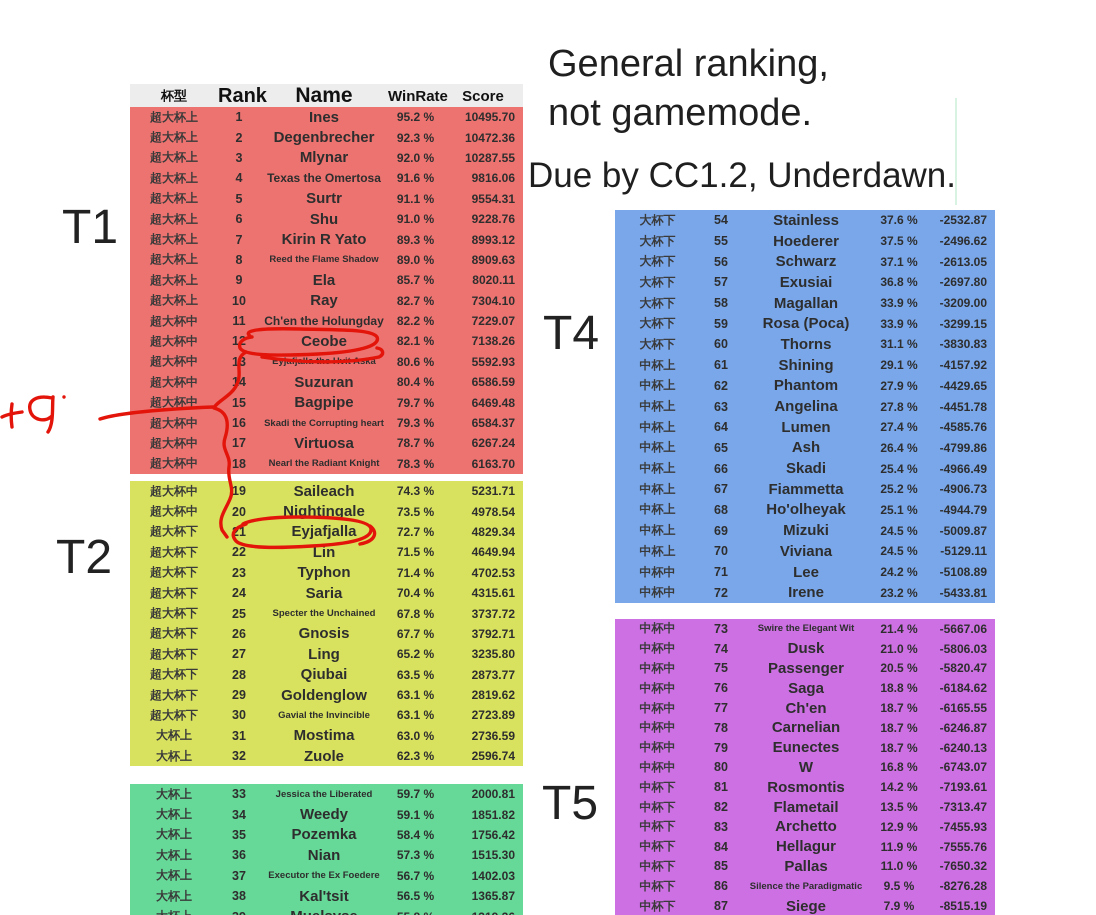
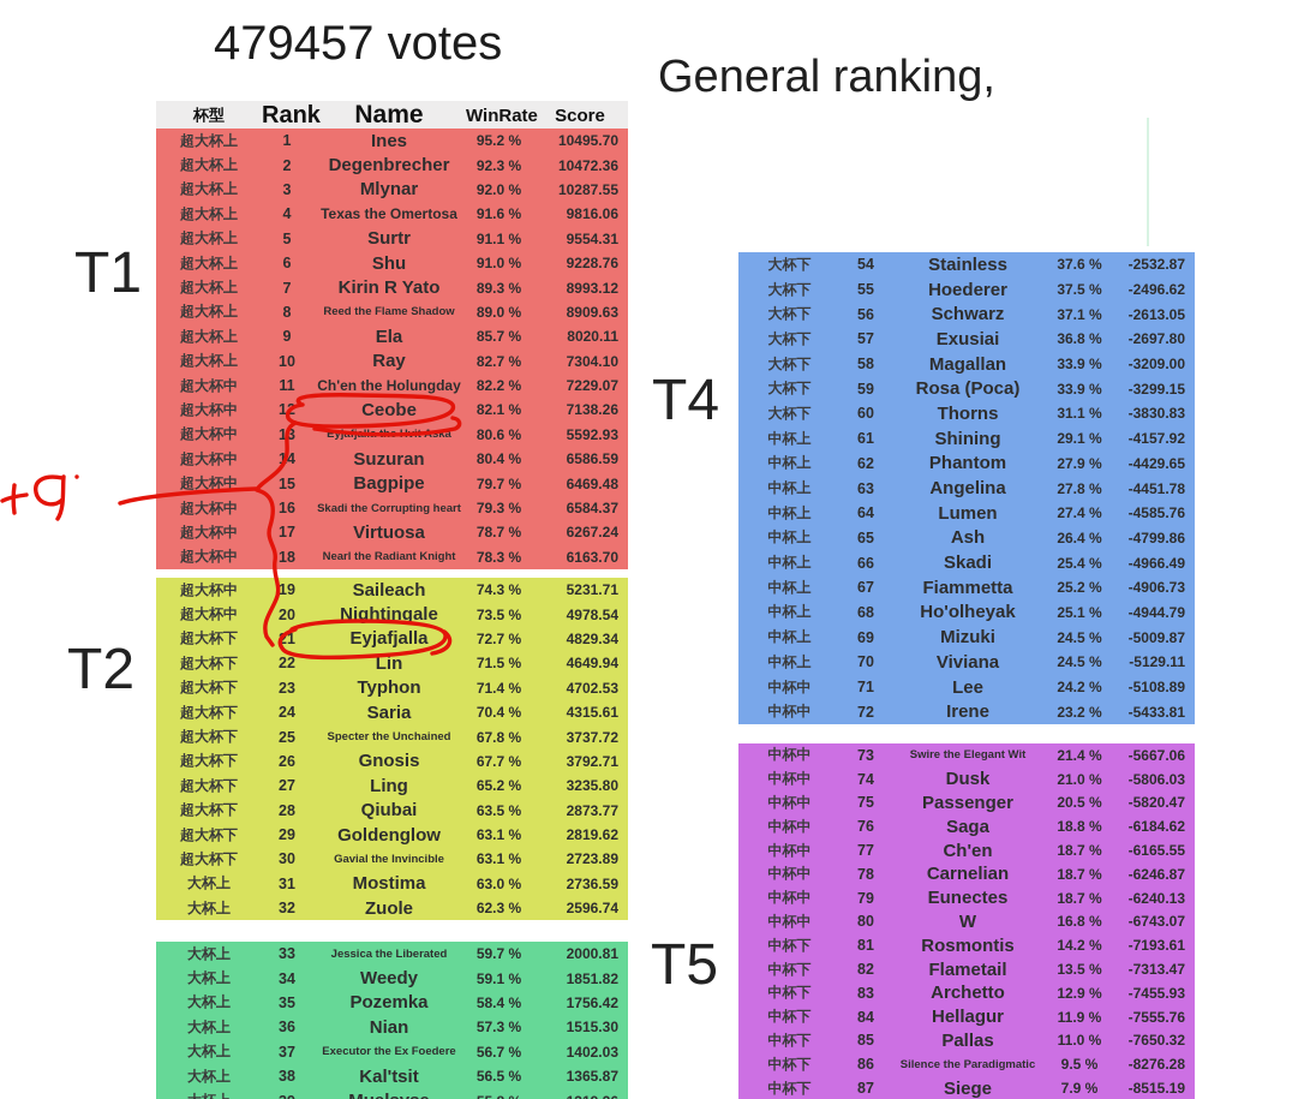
+ 479457 votes
  General ranking,
- not gamemode.
- Due by CC1.2, Underdawn.
  杯型
  Ran
  Name
  WinRat
  Score
  T1
  T2
  T4
  T5
  超大杯上
  1
  Ines
  95.2 %
  10495.70
  超大杯上
  2
  Degenbrecher
  92.3 %
  10472.36
  超大杯上
  3
  Mlynar
  92.0 %
  10287.55
  超大杯上
  4
  Texas the Omertosa
  91.6 %
  9816.06
  超大杯上
  5
  Surtr
  91.1 %
  9554.31
  超大杯上
  6
  Shu
  91.0 %
  9228.76
  超大杯上
  7
  Kirin R Yato
  89.3 %
  8993.12
  超大杯上
  8
  Reed the Flame Shadow
  89.0 %
  8909.63
  超大杯上
  9
  Ela
  85.7 %
  8020.11
  超大杯上
  10
  Ray
  82.7 %
  7304.10
  超大杯中
  11
  Ch'en the Holungday
  82.2 %
  7229.07
  超大杯中
  Ceobe
  82.1 %
  7138.26
  超大杯中
  13
  80.6 %
  5592.93
  超大杯中
  14
  Suzuran
  80.4 %
  6586.59
  超大杯中
  15
  Bagpipe
  79.7 %
  6469.48
  超大杯中
  16
  Skadi the Corrupting heart
  79.3 %
  6584.37
  超大杯中
  17
  Virtuosa
  78.7 %
  6267.24
  超大杯中
  18
  Nearl the Radiant Knight
  78.3 %
  6163.70
  超大杯中
  19
  Saileach
  74.3 %
  5231.71
  超大杯中
  20
  Nightingale
  73.5 %
  4978.54
  超大杯下
  Eyjafjalla
  72.7 %
  4829.34
  超大杯下
  22
  Lin
  71.5 %
  4649.94
  超大杯下
  23
  Typhon
  71.4 %
  4702.53
  超大杯下
  24
  Saria
  70.4 %
  4315.61
  超大杯下
  25
  Specter the Unchained
  67.8 %
  3737.72
  超大杯下
  26
  Gnosis
  67.7 %
  3792.71
  超大杯下
  27
  Ling
  65.2 %
  3235.80
  超大杯下
  28
  Qiubai
  63.5 %
  2873.77
  超大杯下
  29
  Goldenglow
  63.1 %
  2819.62
  超大杯下
  30
  Gavial the Invincible
  63.1 %
  2723.89
  大杯上
  31
  Mostima
  63.0 %
  2736.59
  大杯上
  32
  Zuole
  62.3 %
  2596.74
  大杯上
  33
  Jessica the Liberated
  59.7 %
  2000.81
  大杯上
  34
  Weedy
  59.1 %
  1851.82
  大杯上
  35
  Pozemka
  58.4 %
  1756.42
  大杯上
  36
  Nian
  57.3 %
  1515.30
  大杯上
  37
  Executor the Ex Foedere
  56.7 %
  1402.03
  大杯上
  38
  Kal'tsit
  56.5 %
  1365.87
  大杯下
  54
  Stainless
  37.6 %
  -2532.87
  大杯下
  55
  Hoederer
  37.5 %
  -2496.62
  大杯下
  56
  Schwarz
  37.1 %
  -2613.05
  大杯下
  57
  Exusiai
  36.8 %
  -2697.80
  大杯下
  58
  Magallan
  33.9 %
  -3209.00
  大杯下
  59
  Rosa (Poca)
  33.9 %
  -3299.15
  大杯下
  60
  Thorns
  31.1 %
  -3830.83
  中杯上
  61
  Shining
  29.1 %
  -4157.92
  中杯上
  62
  Phantom
  27.9 %
  -4429.65
  中杯上
  63
  Angelina
  27.8 %
  -4451.78
  中杯上
  64
  Lumen
  27.4 %
  -4585.76
  中杯上
  65
  Ash
  26.4 %
  -4799.86
  中杯上
  66
  Skadi
  25.4 %
  -4966.49
  中杯上
  67
  Fiammetta
  25.2 %
  -4906.73
  中杯上
  68
  Ho'olheyak
  25.1 %
  -4944.79
  中杯上
  69
  Mizuki
  24.5 %
  -5009.87
  中杯上
  70
  Viviana
  24.5 %
  -5129.11
  中杯中
  71
  Lee
  24.2 %
  -5108.89
  中杯中
  72
  Irene
  23.2 %
  -5433.81
  中杯中
  73
  Swire the Elegant Wit
  21.4 %
  -5667.06
  中杯中
  74
  Dusk
  21.0 %
  -5806.03
  中杯中
  75
  Passenger
  20.5 %
  -5820.47
  中杯中
  76
  Saga
  18.8 %
  -6184.62
  中杯中
  77
  Ch'en
  18.7 %
  -6165.55
  中杯中
  78
  Carnelian
  18.7 %
  -6246.87
  中杯中
  79
  Eunectes
  18.7 %
  -6240.13
  中杯中
  80
  W
  16.8 %
  -6743.07
  中杯下
  81
  Rosmontis
  14.2 %
  -7193.61
  中杯下
  82
  Flametail
  13.5 %
  -7313.47
  中杯下
  83
  Archetto
  12.9 %
  -7455.93
  中杯下
  84
  Hellagur
  11.9 %
  -7555.76
  中杯下
  85
  Pallas
  11.0 %
  -7650.32
  中杯下
  86
  Silence the Paradigmatic
  9.5 %
  -8276.28
  中杯下
  87
  Siege
  7.9 %
  -8515.19
